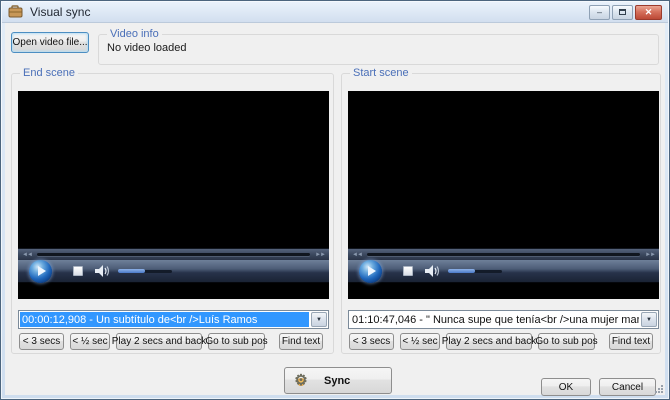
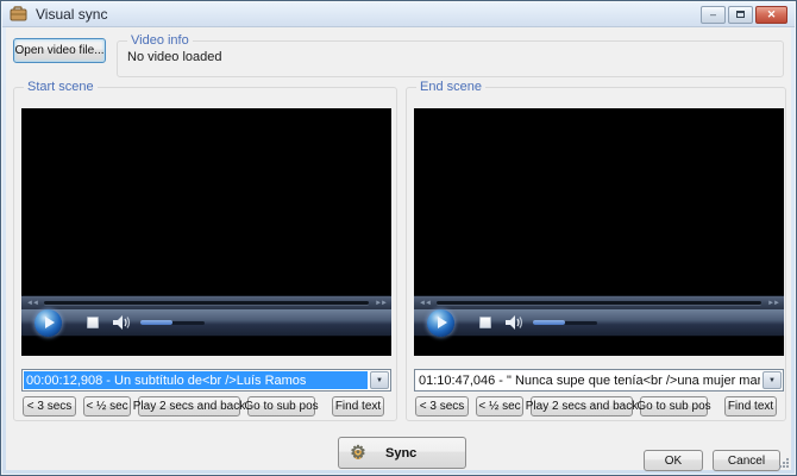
  Visual sync
  –
  ✕
  Open video file...
  Video info
  No video loaded
- End scene
+ Start scene
  00:00:12,908 - Un subtítulo de<br />Luís Ramos
  < 3 secs
  < ½ sec
  Play 2 secs and back
  Go to sub pos
  Find text
- Start scene
+ End scene
  01:10:47,046 - " Nunca supe que tenía<br />una mujer mar
  < 3 secs
  < ½ sec
  Play 2 secs and back
  Go to sub pos
  Find text
  ⚙
  Sync
  OK
  Cancel
